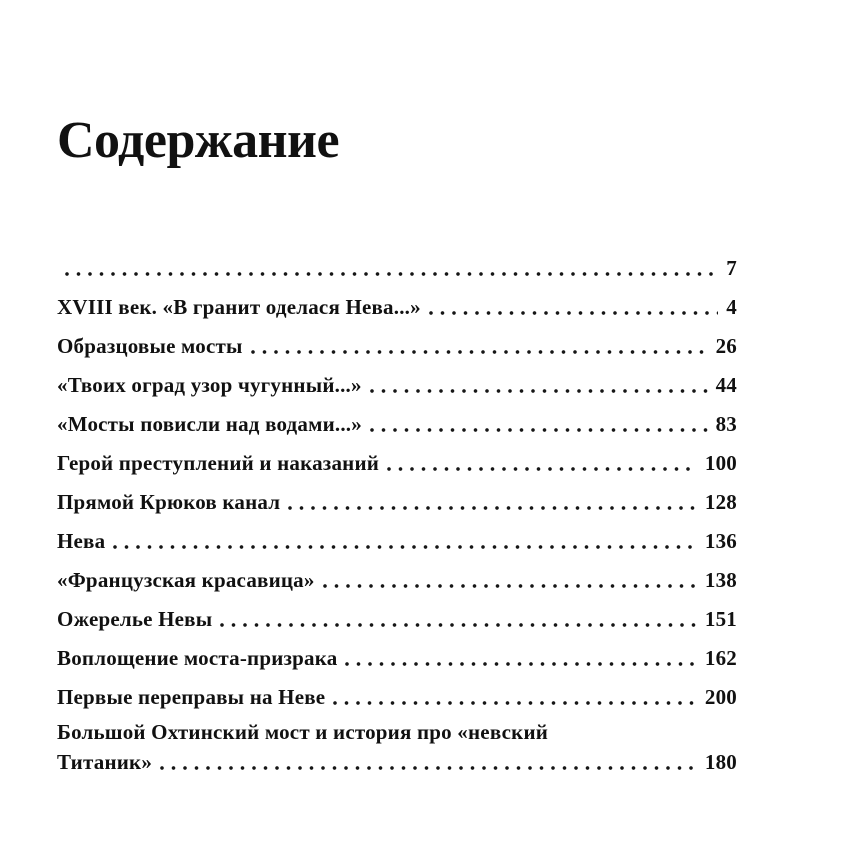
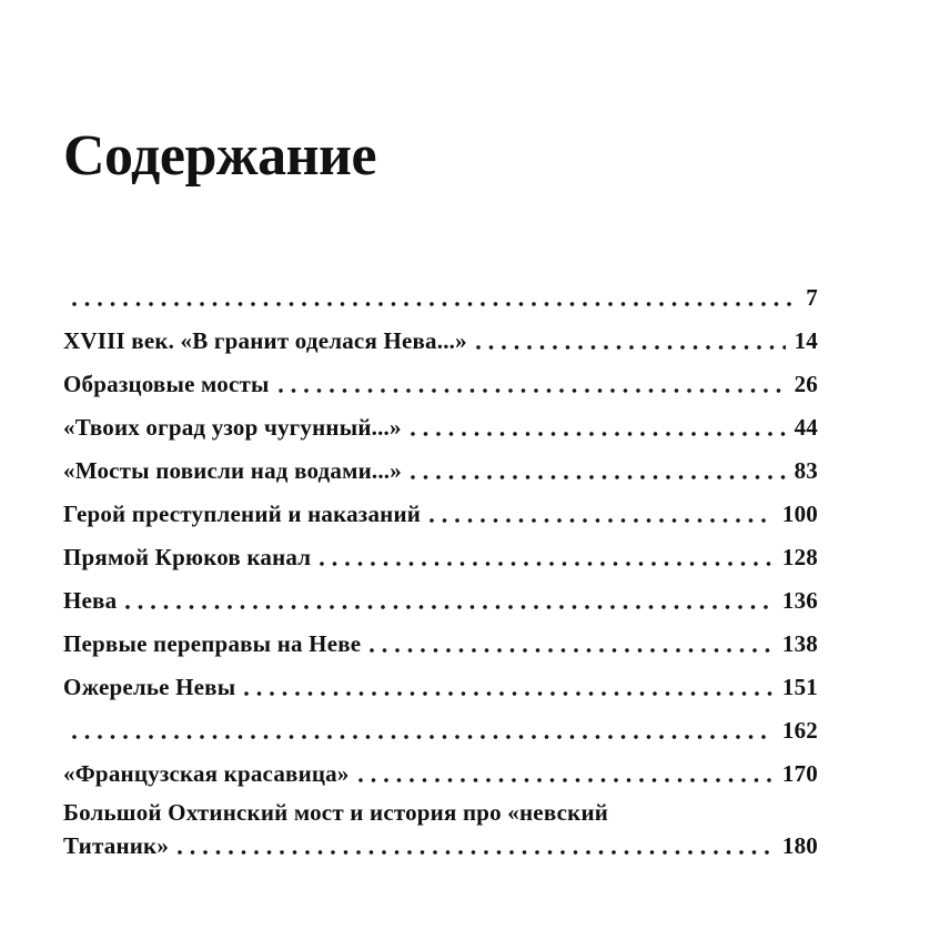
  Содержание
  7
  XVIII век. «В гранит оделася Нева...»
- 4
+ 14
  Образцовые мосты
  26
  «Твоих оград узор чугунный...»
  44
  «Мосты повисли над водами...»
  83
  Герой преступлений и наказаний
  100
  Прямой Крюков канал
  128
  Нева
  136
- «Французская красавица»
+ Первые переправы на Неве
  138
  Ожерелье Невы
  151
- Воплощение моста-призрака
  162
- Первые переправы на Неве
+ «Французская красавица»
- 200
+ 170
  Большой Охтинский мост и история про «невский
  Титаник»
  180
